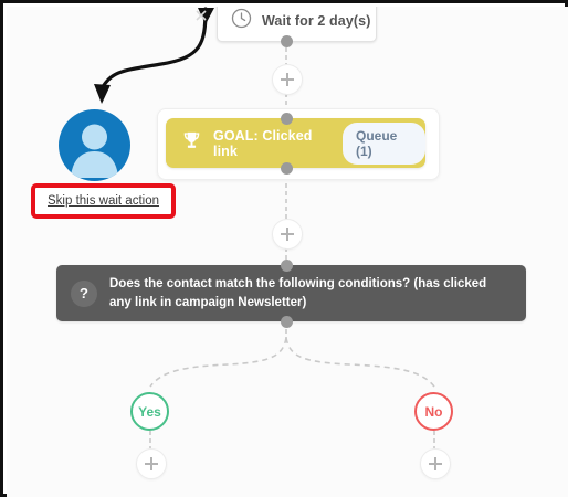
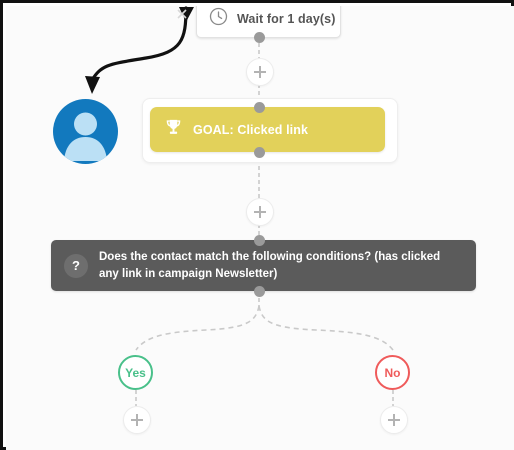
- Wait for 2 day(s)
+ Wait for 1 day(s)
  GOAL: Clicked link
- Queue (1)
- Skip this wait action
  ?
  Does the contact match the following conditions? (has clicked any link in campaign Newsletter)
  Yes
  No
